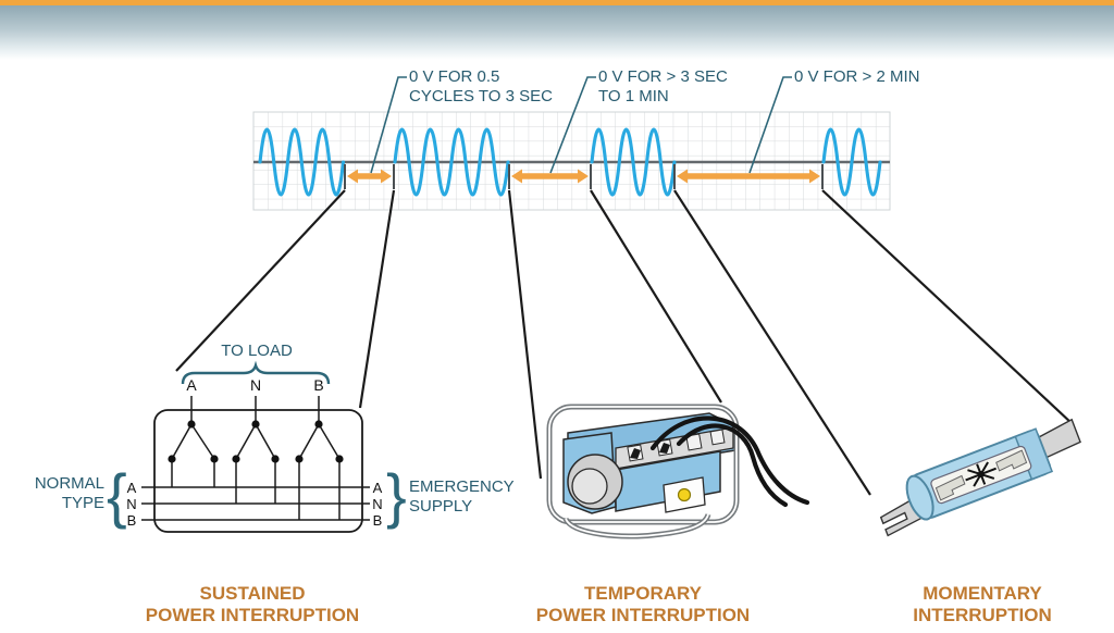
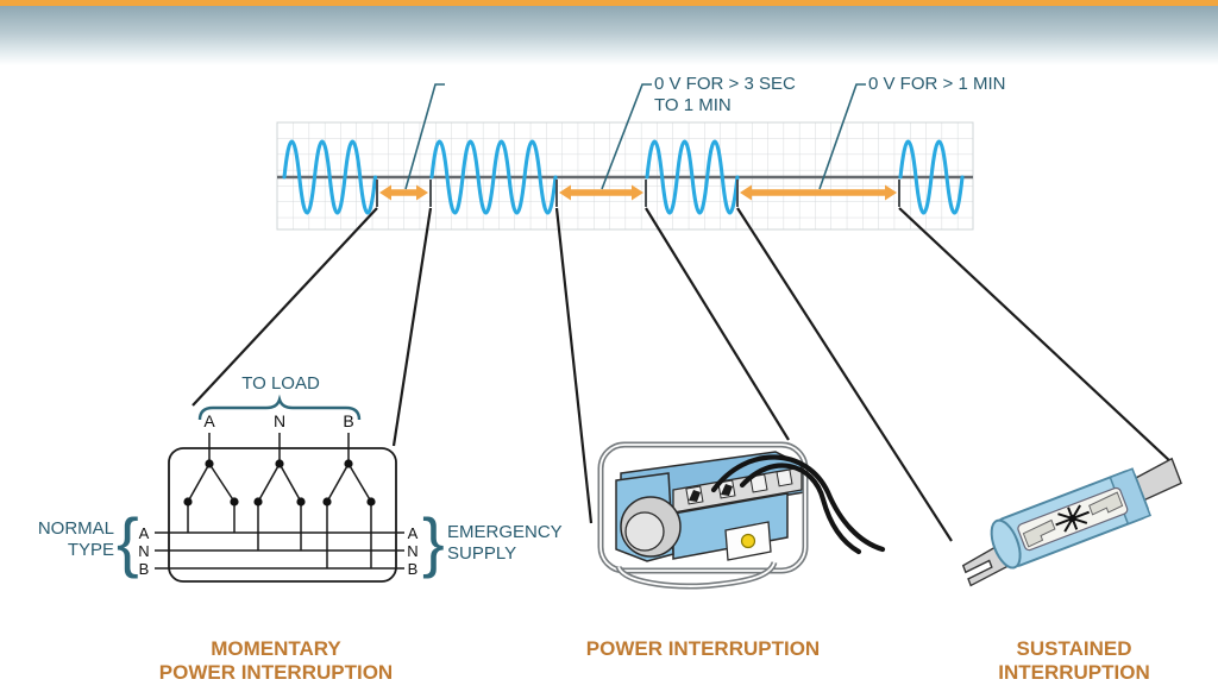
- 0 V FOR 0.5
- CYCLES TO 3 SEC
  0 V FOR > 3 SEC
  TO 1 MIN
- 0 V FOR > 2 MIN
+ 0 V FOR > 1 MIN
  TO LOAD
  A
  N
  B
  NORMAL
  TYPE
  {
  A
  N
  B
  A
  N
  B
  }
  EMERGENCY
  SUPPLY
- SUSTAINED
+ MOMENTARY
  POWER INTERRUPTION
- TEMPORARY
  POWER INTERRUPTION
- MOMENTARY
+ SUSTAINED
  INTERRUPTION
